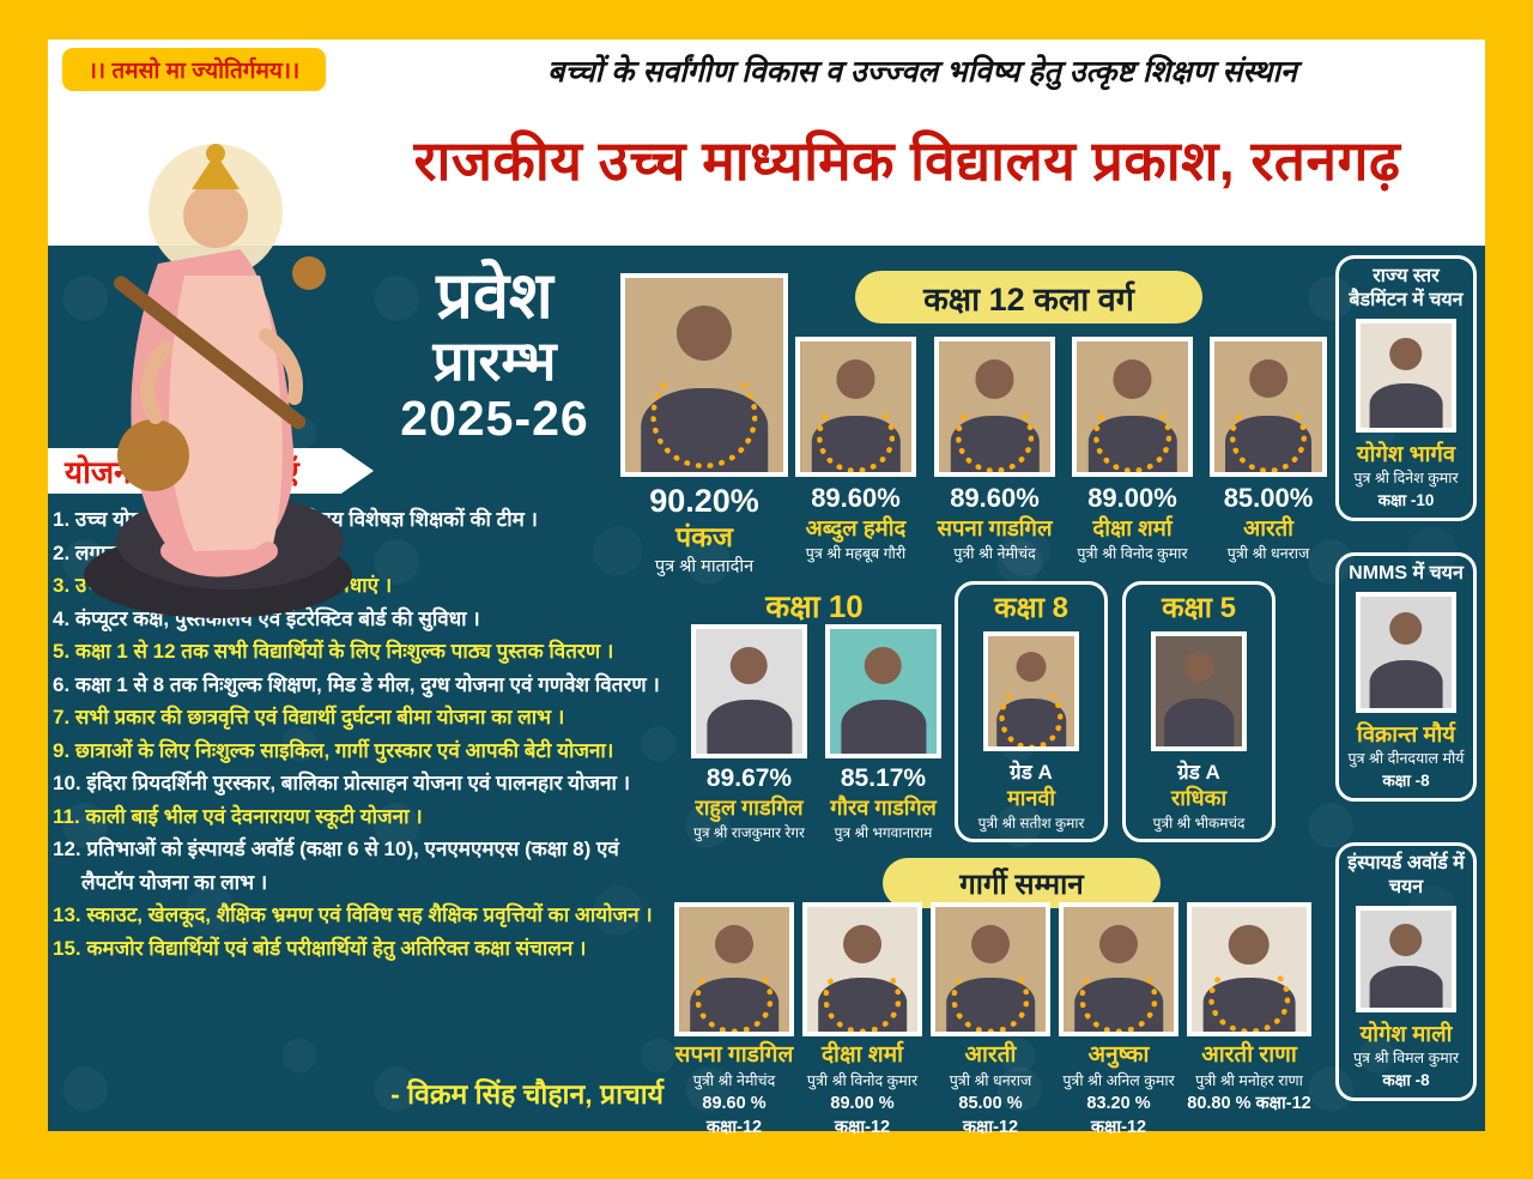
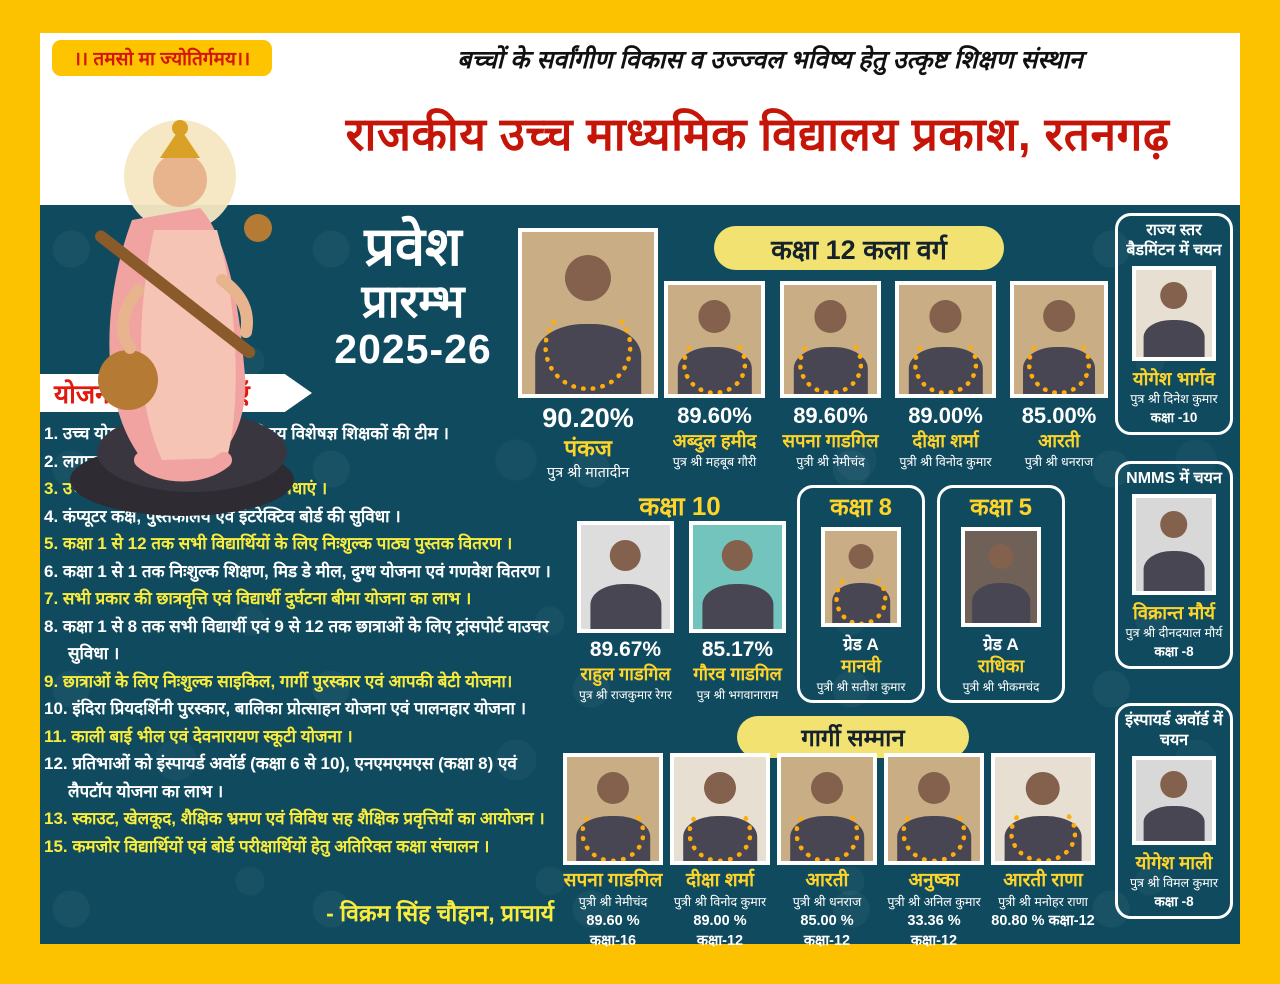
  ।। तमसो मा ज्योतिर्गमय।।
  बच्चों के सर्वांगीण विकास व उज्ज्वल भविष्य हेतु उत्कृष्ट शिक्षण संस्थान
  राजकीय उच्च माध्यमिक विद्यालय प्रकाश, रतनगढ़
  प्रवेश
  प्रारम्भ
  2025-26
  4. कंप्यूटर कक्ष, पुस्तकालय एवं इंटरेक्टिव बोर्ड की सुविधा ।
  5. कक्षा 1 से 12 तक सभी विद्यार्थियों के लिए निःशुल्क पाठ्य पुस्तक वितरण ।
- 6. कक्षा 1 से 8 तक निःशुल्क शिक्षण, मिड डे मील, दुग्ध योजना एवं गणवेश वितरण ।
+ 6. कक्षा 1 से 1 तक निःशुल्क शिक्षण, मिड डे मील, दुग्ध योजना एवं गणवेश वितरण ।
  7. सभी प्रकार की छात्रवृत्ति एवं विद्यार्थी दुर्घटना बीमा योजना का लाभ ।
+ 8. कक्षा 1 से 8 तक सभी विद्यार्थी एवं 9 से 12 तक छात्राओं के लिए ट्रांसपोर्ट वाउचर सुविधा ।
  9. छात्राओं के लिए निःशुल्क साइकिल, गार्गी पुरस्कार एवं आपकी बेटी योजना।
  10. इंदिरा प्रियदर्शिनी पुरस्कार, बालिका प्रोत्साहन योजना एवं पालनहार योजना ।
  11. काली बाई भील एवं देवनारायण स्कूटी योजना ।
  12. प्रतिभाओं को इंस्पायर्ड अवॉर्ड (कक्षा 6 से 10), एनएमएमएस (कक्षा 8) एवं लैपटॉप योजना का लाभ ।
  13. स्काउट, खेलकूद, शैक्षिक भ्रमण एवं विविध सह शैक्षिक प्रवृत्तियों का आयोजन ।
  15. कमजोर विद्यार्थियों एवं बोर्ड परीक्षार्थियों हेतु अतिरिक्त कक्षा संचालन ।
  - विक्रम सिंह चौहान, प्राचार्य
  कक्षा 12 कला वर्ग
  90.20%
  पंकज
  पुत्र श्री मातादीन
  89.60%
  अब्दुल हमीद
  पुत्र श्री महबूब गौरी
  89.60%
  सपना गाडगिल
  पुत्री श्री नेमीचंद
  89.00%
  दीक्षा शर्मा
  पुत्री श्री विनोद कुमार
  85.00%
  आरती
  पुत्री श्री धनराज
  कक्षा 10
  89.67%
  राहुल गाडगिल
  पुत्र श्री राजकुमार रेगर
  85.17%
  गौरव गाडगिल
  पुत्र श्री भगवानाराम
  कक्षा 8
  ग्रेड A
  मानवी
  पुत्री श्री सतीश कुमार
  कक्षा 5
  ग्रेड A
  राधिका
  पुत्री श्री भीकमचंद
  गार्गी सम्मान
  सपना गाडगिल
  पुत्री श्री नेमीचंद
- 89.60 % कक्षा-12
+ 89.60 % कक्षा-16
  दीक्षा शर्मा
  पुत्री श्री विनोद कुमार
  89.00 % कक्षा-12
  आरती
  पुत्री श्री धनराज
  85.00 % कक्षा-12
  अनुष्का
  पुत्री श्री अनिल कुमार
- 83.20 % कक्षा-12
+ 33.36 % कक्षा-12
  आरती राणा
  पुत्री श्री मनोहर राणा
  80.80 % कक्षा-12
  राज्य स्तर बैडमिंटन में चयन
  योगेश भार्गव
  पुत्र श्री दिनेश कुमार
  कक्षा -10
  NMMS में चयन
  विक्रान्त मौर्य
  पुत्र श्री दीनदयाल मौर्य
  कक्षा -8
  इंस्पायर्ड अवॉर्ड में चयन
  योगेश माली
  पुत्र श्री विमल कुमार
  कक्षा -8
